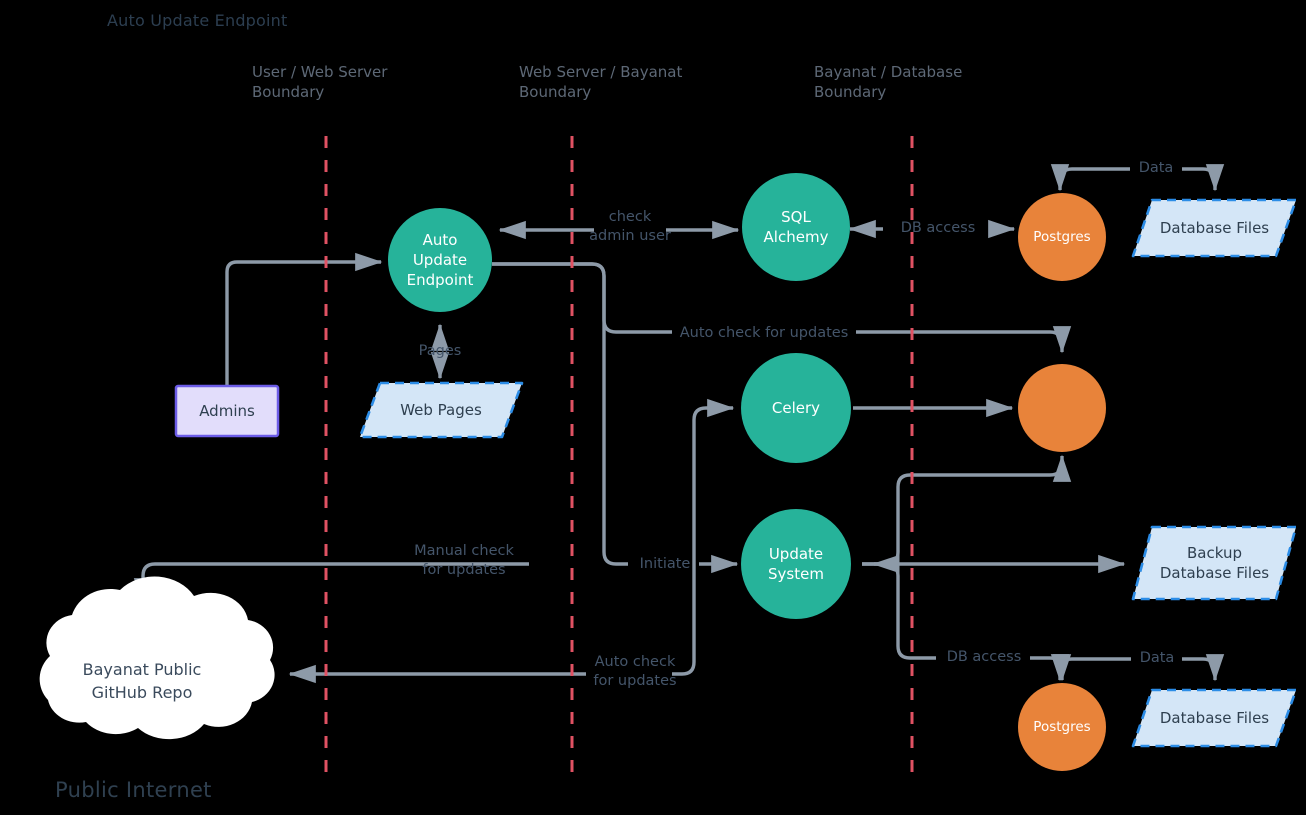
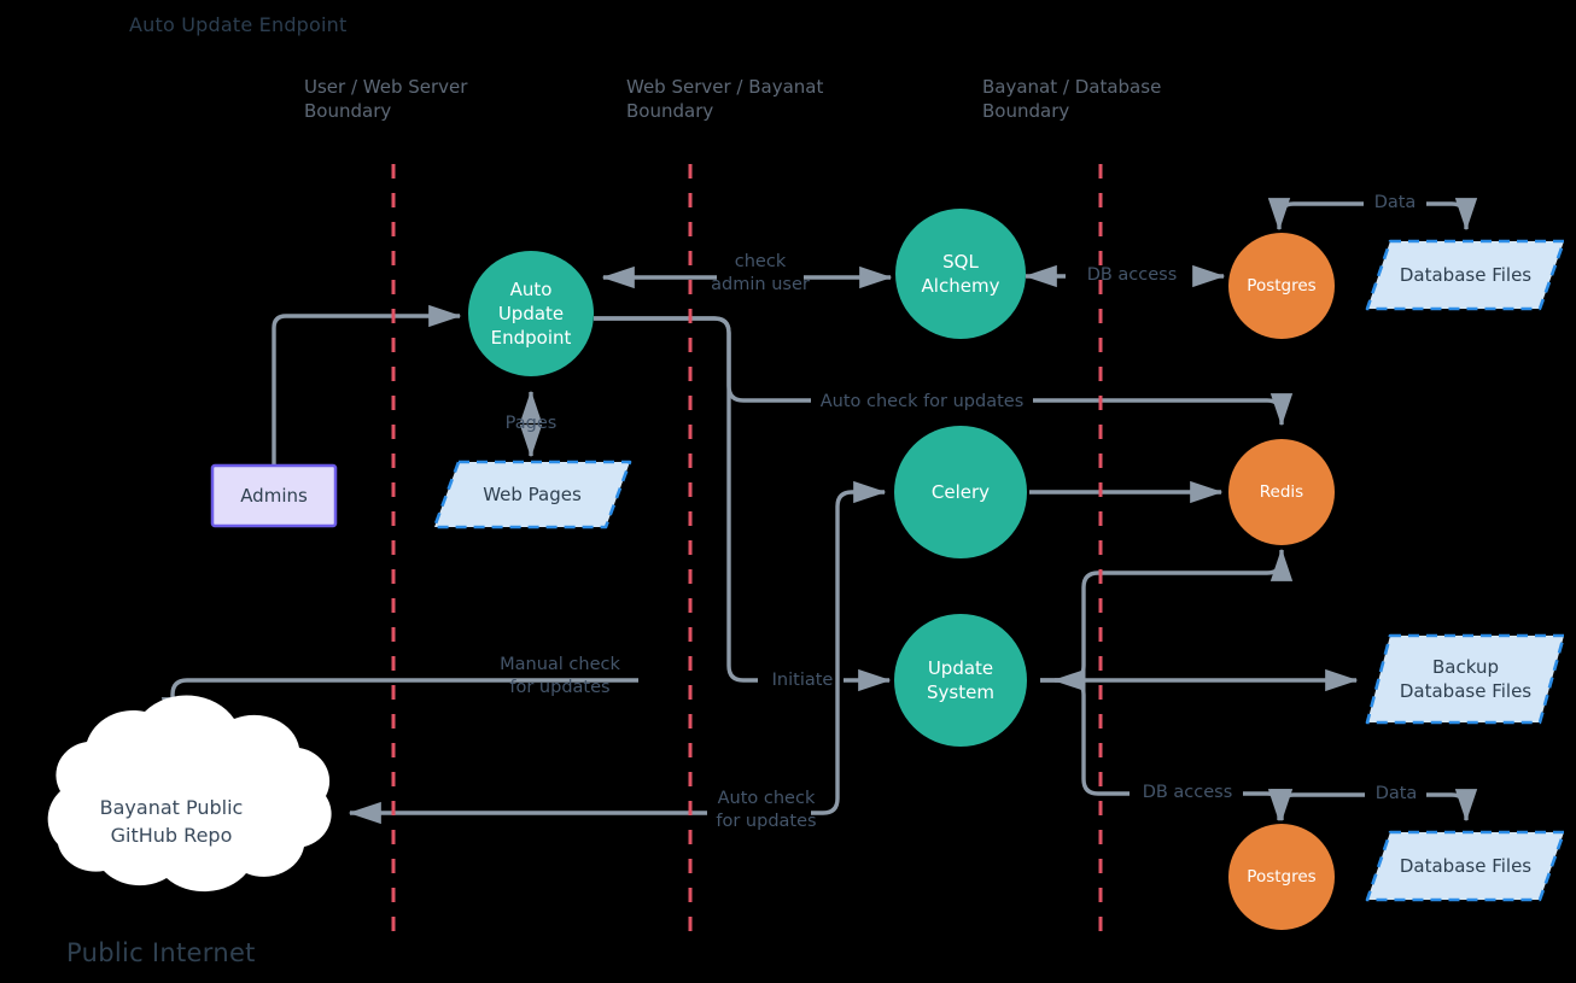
  Auto Update Endpoint
  User / Web Server
  Boundary
  Web Server / Bayanat
  Boundary
  Bayanat / Database
  Boundary
  Public Internet
  Auto
  Update
  Endpoint
  SQL
  Alchemy
  Celery
  Update
  System
  Postgres
+ Redis
  Postgres
  Admins
  Web Pages
  Database Files
  Backup
  Database Files
  Database Files
  Bayanat Public
  GitHub Repo
  check
  admin user
  Pages
  Auto check for updates
  Initiate
  Manual check
  for updates
  Auto check
  for updates
  DB access
  Data
  DB access
  Data
